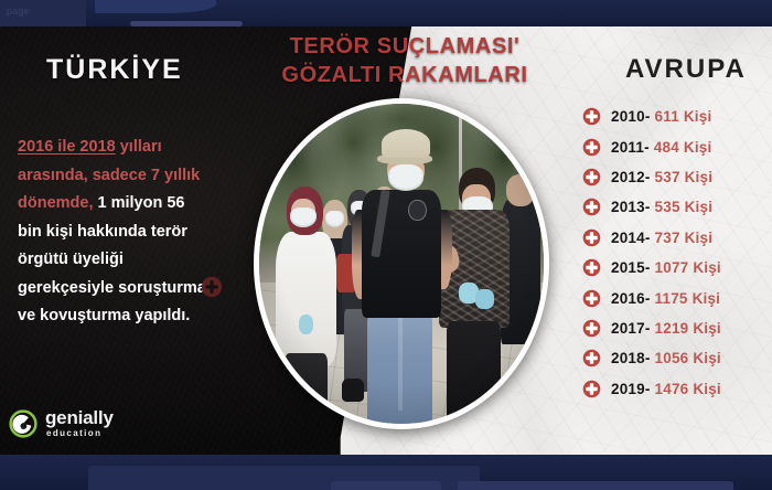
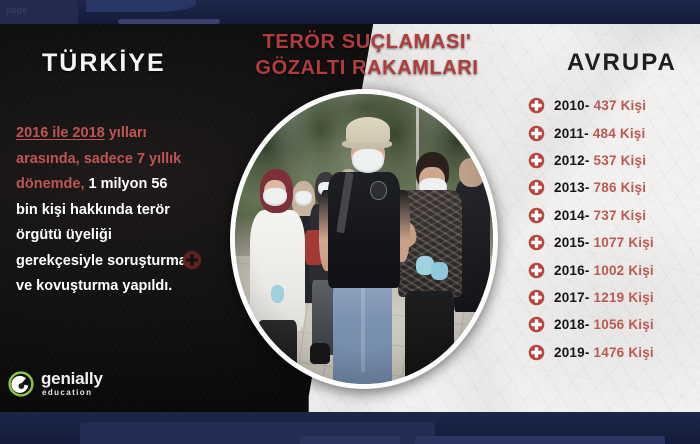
  page
  TÜRKİYE
  AVRUPA
  TERÖR SUÇLAMASI' GÖZALTI RAKAMLARI
  2016 ile 2018 yılları arasında, sadece 7 yıllık dönemde, 1 milyon 56 bin kişi hakkında terör örgütü üyeliği gerekçesiyle soruşturma ve kovuşturma yapıldı.
  2010-
- 611 Kişi
+ 437 Kişi
  2011-
  484 Kişi
  2012-
  537 Kişi
  2013-
- 535 Kişi
+ 786 Kişi
  2014-
  737 Kişi
  2015-
  1077 Kişi
  2016-
- 1175 Kişi
+ 1002 Kişi
  2017-
  1219 Kişi
  2018-
  1056 Kişi
  2019-
  1476 Kişi
  genially
  education
